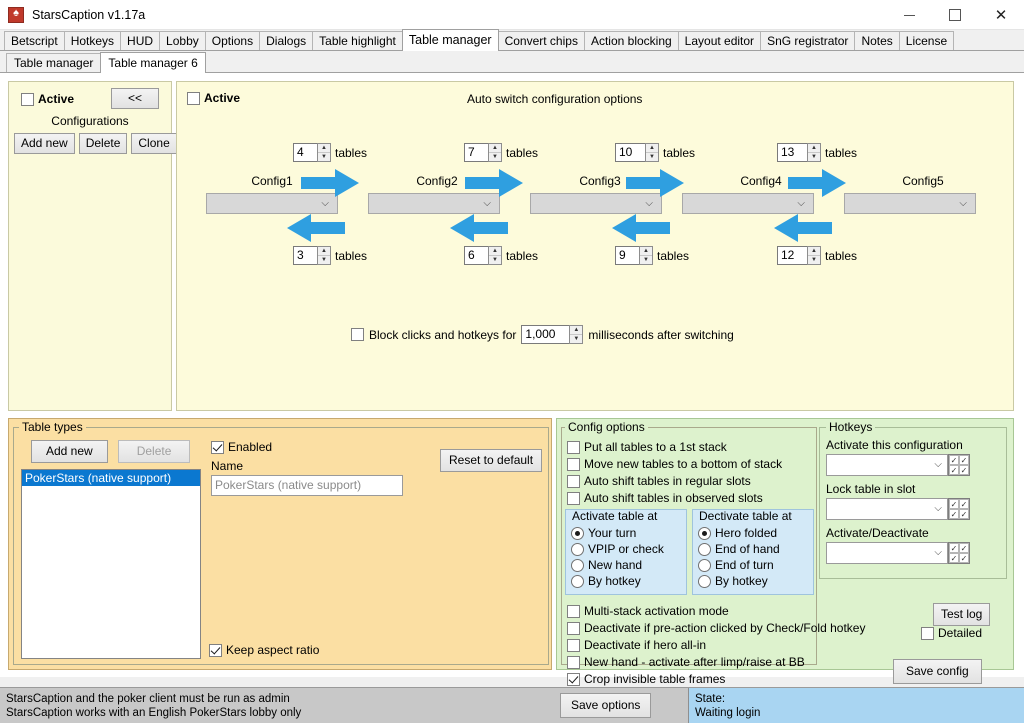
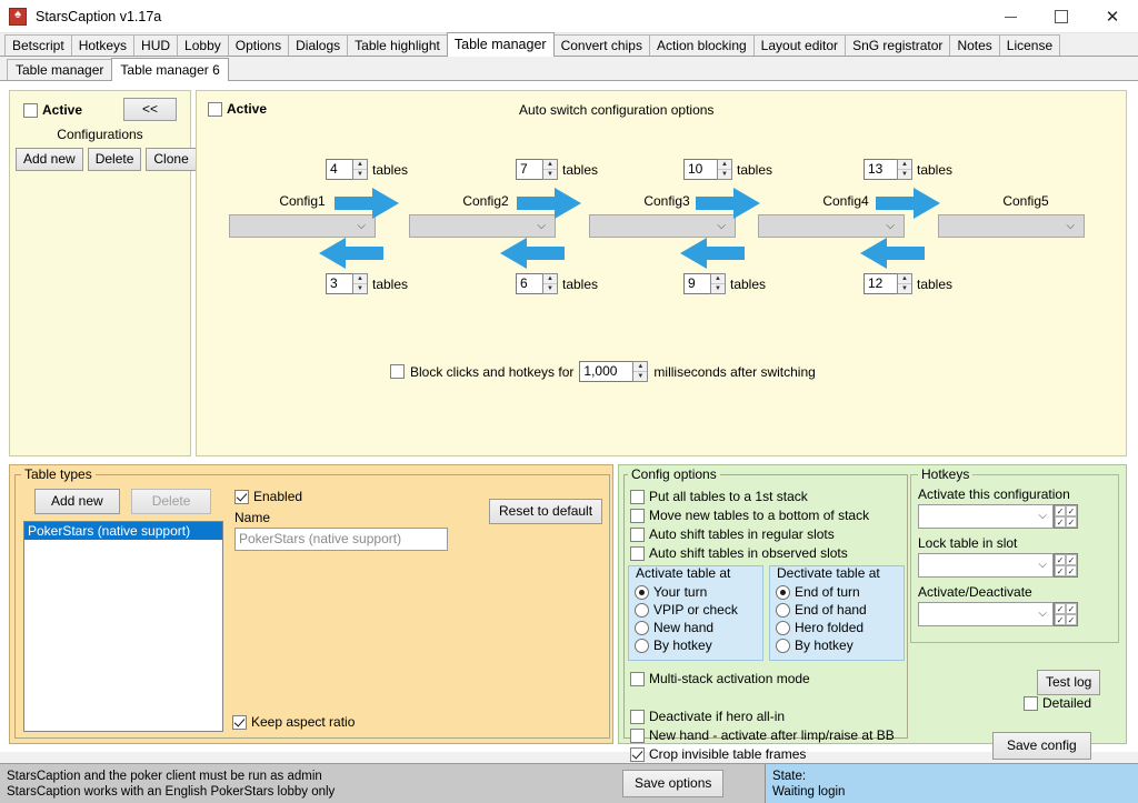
  StarsCaption v1.17a
  ✕
  Betscript
  Hotkeys
  HUD
  Lobby
  Options
  Dialogs
  Table highlight
  Table manager
  Convert chips
  Action blocking
  Layout editor
  SnG registrator
  Notes
  License
  Table manager
  Table manager 6
  Active
  <<
  Configurations
  Add new
  Delete
  Clone
  Active
  Auto switch configuration options
  4
  tables
  7
  tables
  10
  tables
  13
  tables
  Config1
  Config2
  Config3
  Config4
  Config5
  ⌵
  ⌵
  ⌵
  ⌵
  ⌵
  3
  tables
  6
  tables
  9
  tables
  12
  tables
  Block clicks and hotkeys for
  1,000
  milliseconds after switching
  Table types
  Add new
  Delete
  PokerStars (native support)
  Enabled
  Name
  PokerStars (native support)
  Reset to default
  Keep aspect ratio
  Config options
  Put all tables to a 1st stack
  Move new tables to a bottom of stack
  Auto shift tables in regular slots
  Auto shift tables in observed slots
  Activate table at
  Your turn
  VPIP or check
  New hand
  By hotkey
  Dectivate table at
- Hero folded
+ End of turn
  End of hand
- End of turn
+ Hero folded
  By hotkey
  Multi-stack activation mode
- Deactivate if pre-action clicked by Check/Fold hotkey
  Deactivate if hero all-in
  New hand - activate after limp/raise at BB
  Crop invisible table frames
  Hotkeys
  Activate this configuration
  ⌵
  ✓
  ✓
  ✓
  ✓
  Lock table in slot
  ⌵
  ✓
  ✓
  ✓
  ✓
  Activate/Deactivate
  ⌵
  ✓
  ✓
  ✓
  ✓
  Test log
  Detailed
  Save config
  StarsCaption and the poker client must be run as admin
  StarsCaption works with an English PokerStars lobby only
  Save options
  State:
  Waiting login
